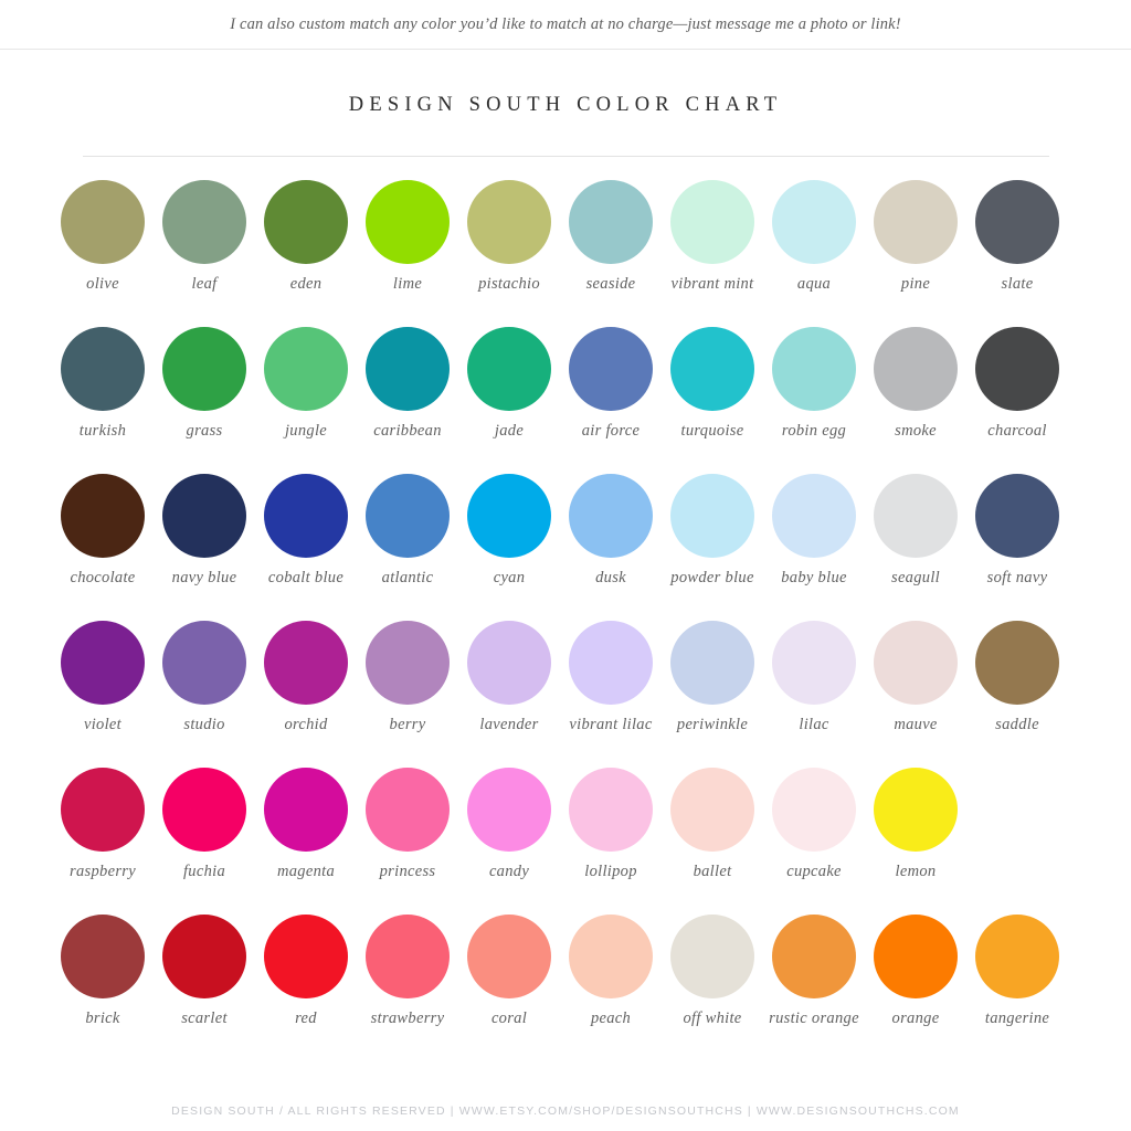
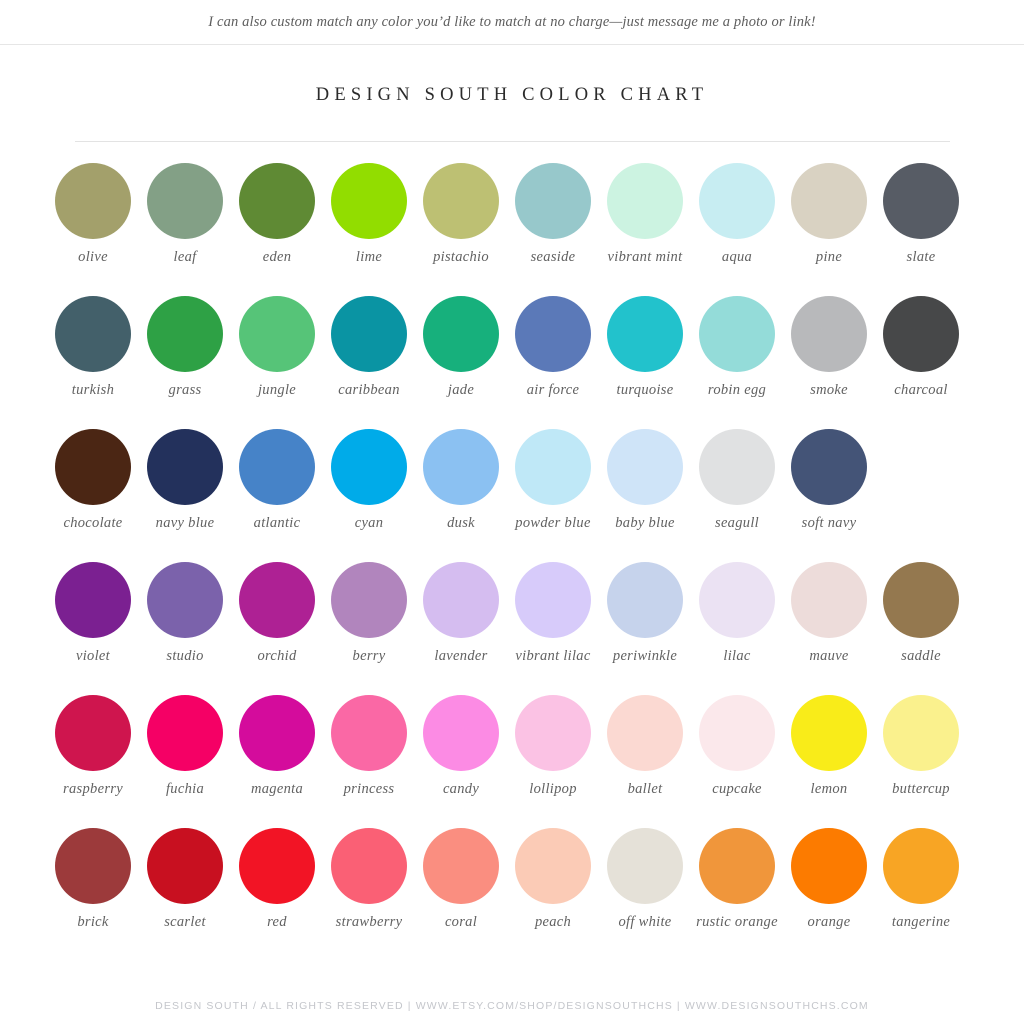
  I can also custom match any color you’d like to match at no charge—just message me a photo or link!
  DESIGN SOUTH COLOR CHART
  olive
  leaf
  eden
  lime
  pistachio
  seaside
  vibrant mint
  aqua
  pine
  slate
  turkish
  grass
  jungle
  caribbean
  jade
  air force
  turquoise
  robin egg
  smoke
  charcoal
  chocolate
  navy blue
- cobalt blue
  atlantic
  cyan
  dusk
  powder blue
  baby blue
  seagull
  soft navy
  violet
  studio
  orchid
  berry
  lavender
  vibrant lilac
  periwinkle
  lilac
  mauve
  saddle
  raspberry
  fuchia
  magenta
  princess
  candy
  lollipop
  ballet
  cupcake
  lemon
+ buttercup
  brick
  scarlet
  red
  strawberry
  coral
  peach
  off white
  rustic orange
  orange
  tangerine
  DESIGN SOUTH / ALL RIGHTS RESERVED | WWW.ETSY.COM/SHOP/DESIGNSOUTHCHS | WWW.DESIGNSOUTHCHS.COM
